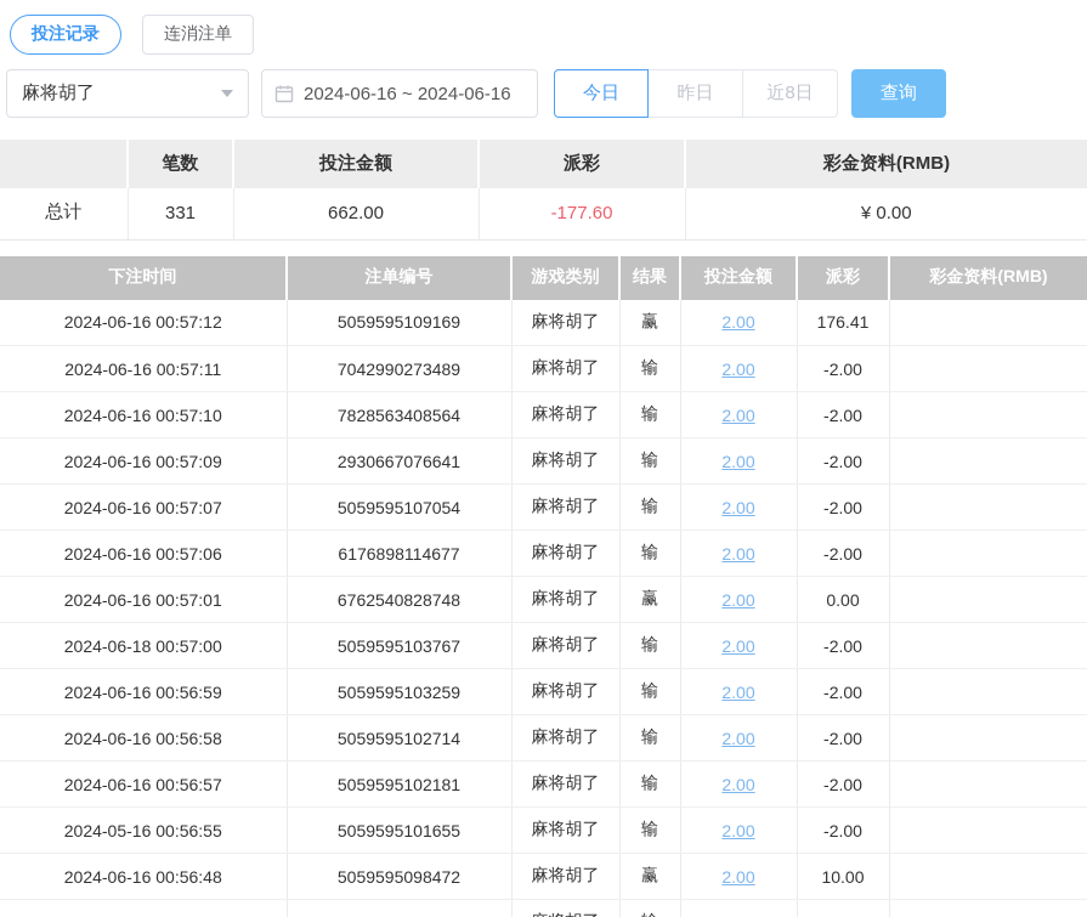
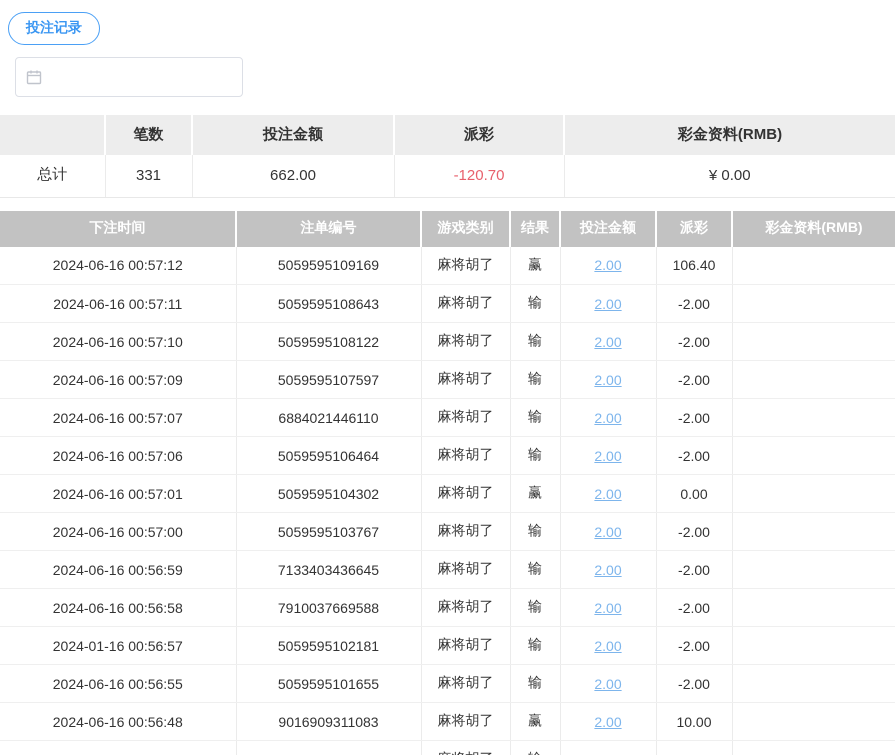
  投注记录
- 连消注单
- 麻将胡了
- 2024-06-16 ~ 2024-06-16
- 今日
- 昨日
- 近8日
- 查询
  	笔数	投注金额	派彩	彩金资料(RMB)
- 总计	331	662.00	-177.60	¥ 0.00
+ 总计	331	662.00	-120.70	¥ 0.00
  下注时间	注单编号	游戏类别	结果	投注金额	派彩	彩金资料(RMB)
- 2024-06-16 00:57:12	5059595109169	麻将胡了	赢	2.00	176.41
+ 2024-06-16 00:57:12	5059595109169	麻将胡了	赢	2.00	106.40
- 2024-06-16 00:57:11	7042990273489	麻将胡了	输	2.00	-2.00
+ 2024-06-16 00:57:11	5059595108643	麻将胡了	输	2.00	-2.00
- 2024-06-16 00:57:10	7828563408564	麻将胡了	输	2.00	-2.00
+ 2024-06-16 00:57:10	5059595108122	麻将胡了	输	2.00	-2.00
- 2024-06-16 00:57:09	2930667076641	麻将胡了	输	2.00	-2.00
+ 2024-06-16 00:57:09	5059595107597	麻将胡了	输	2.00	-2.00
- 2024-06-16 00:57:07	5059595107054	麻将胡了	输	2.00	-2.00
+ 2024-06-16 00:57:07	6884021446110	麻将胡了	输	2.00	-2.00
- 2024-06-16 00:57:06	6176898114677	麻将胡了	输	2.00	-2.00
+ 2024-06-16 00:57:06	5059595106464	麻将胡了	输	2.00	-2.00
- 2024-06-16 00:57:01	6762540828748	麻将胡了	赢	2.00	0.00
+ 2024-06-16 00:57:01	5059595104302	麻将胡了	赢	2.00	0.00
- 2024-06-18 00:57:00	5059595103767	麻将胡了	输	2.00	-2.00
+ 2024-06-16 00:57:00	5059595103767	麻将胡了	输	2.00	-2.00
- 2024-06-16 00:56:59	5059595103259	麻将胡了	输	2.00	-2.00
+ 2024-06-16 00:56:59	7133403436645	麻将胡了	输	2.00	-2.00
- 2024-06-16 00:56:58	5059595102714	麻将胡了	输	2.00	-2.00
+ 2024-06-16 00:56:58	7910037669588	麻将胡了	输	2.00	-2.00
- 2024-06-16 00:56:57	5059595102181	麻将胡了	输	2.00	-2.00
+ 2024-01-16 00:56:57	5059595102181	麻将胡了	输	2.00	-2.00
- 2024-05-16 00:56:55	5059595101655	麻将胡了	输	2.00	-2.00
+ 2024-06-16 00:56:55	5059595101655	麻将胡了	输	2.00	-2.00
- 2024-06-16 00:56:48	5059595098472	麻将胡了	赢	2.00	10.00
+ 2024-06-16 00:56:48	9016909311083	麻将胡了	赢	2.00	10.00
